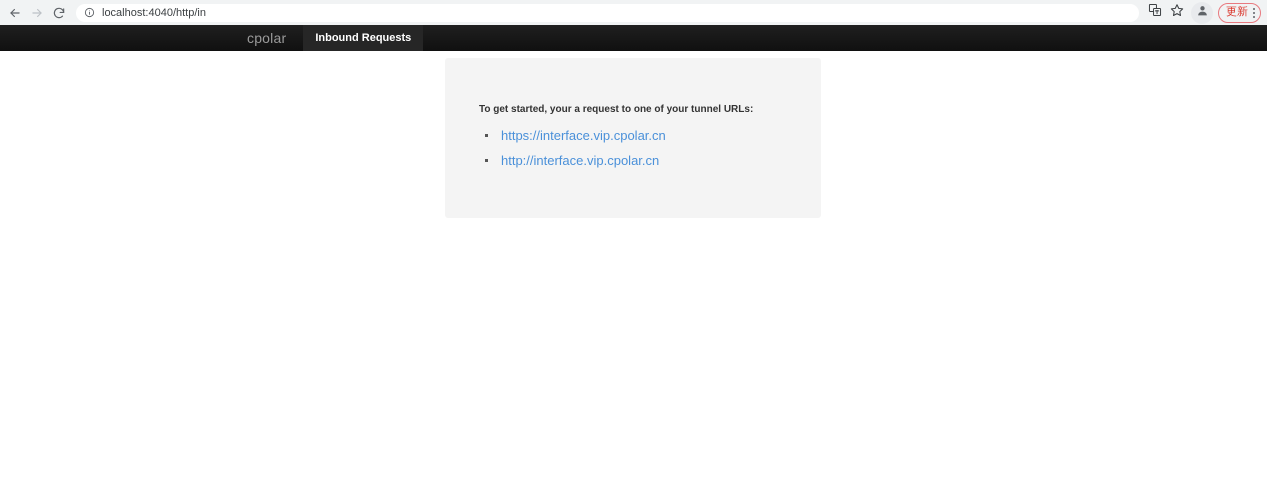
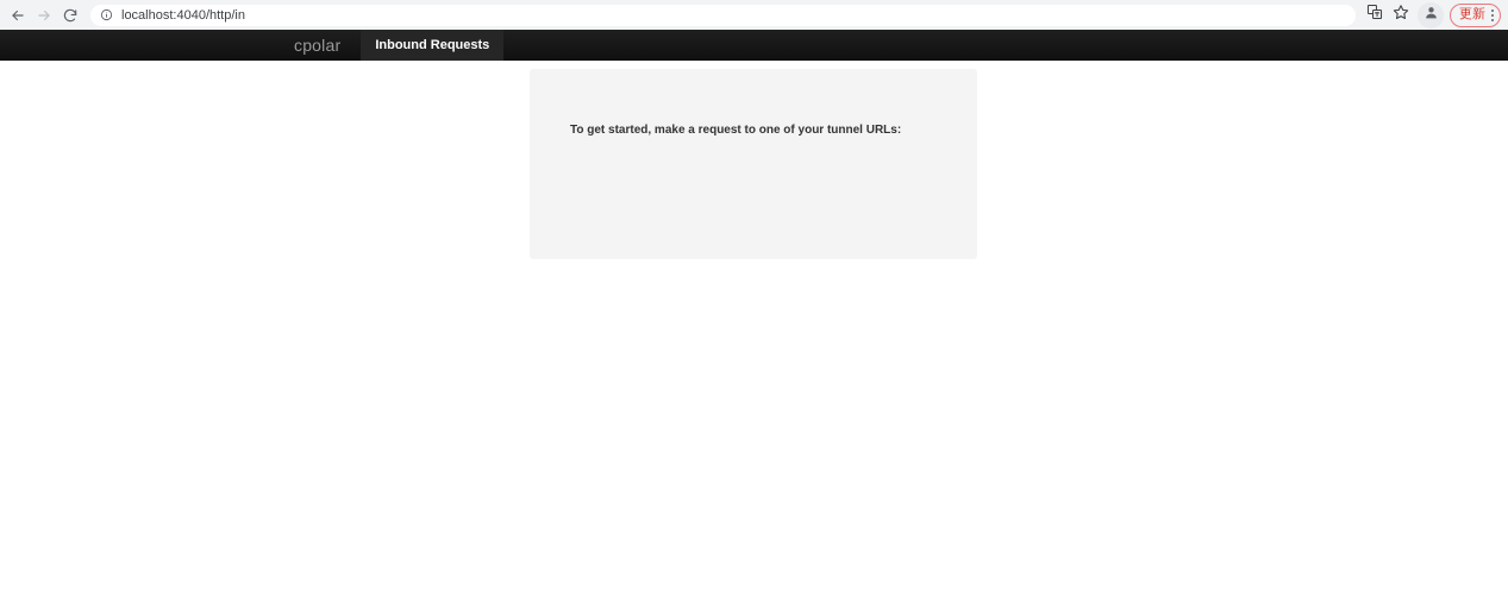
  localhost:4040/http/in
  更新
  cpolar
  Inbound Requests
- To get started, your a request to one of your tunnel URLs:
+ To get started, make a request to one of your tunnel URLs:
- https://interface.vip.cpolar.cn
- http://interface.vip.cpolar.cn
